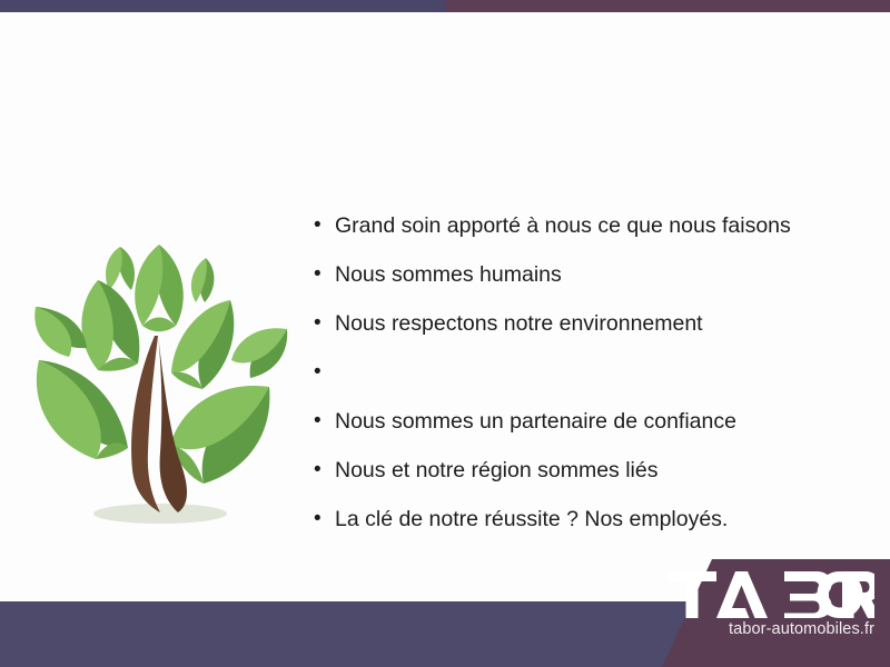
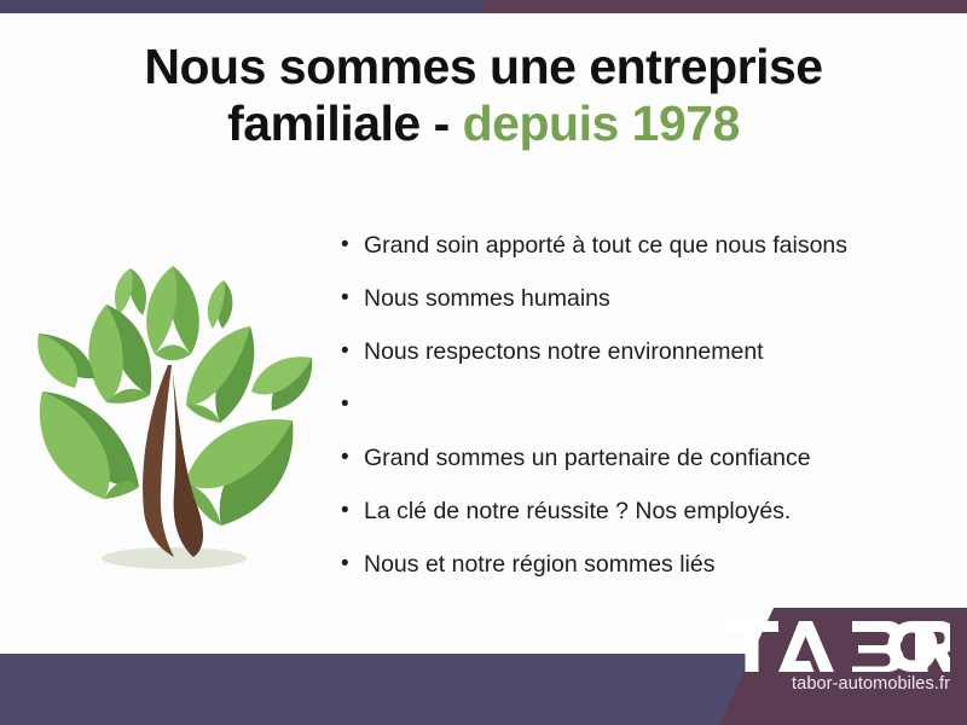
+ Nous sommes une entreprise
+ familiale - depuis 1978
  •
- Grand soin apporté à nous ce que nous faisons
+ Grand soin apporté à tout ce que nous faisons
  •
  Nous sommes humains
  •
  Nous respectons notre environnement
  •
  •
- Nous sommes un partenaire de confiance
+ Grand sommes un partenaire de confiance
  •
- Nous et notre région sommes liés
+ La clé de notre réussite ? Nos employés.
  •
- La clé de notre réussite ? Nos employés.
+ Nous et notre région sommes liés
  tabor-automobiles.fr
